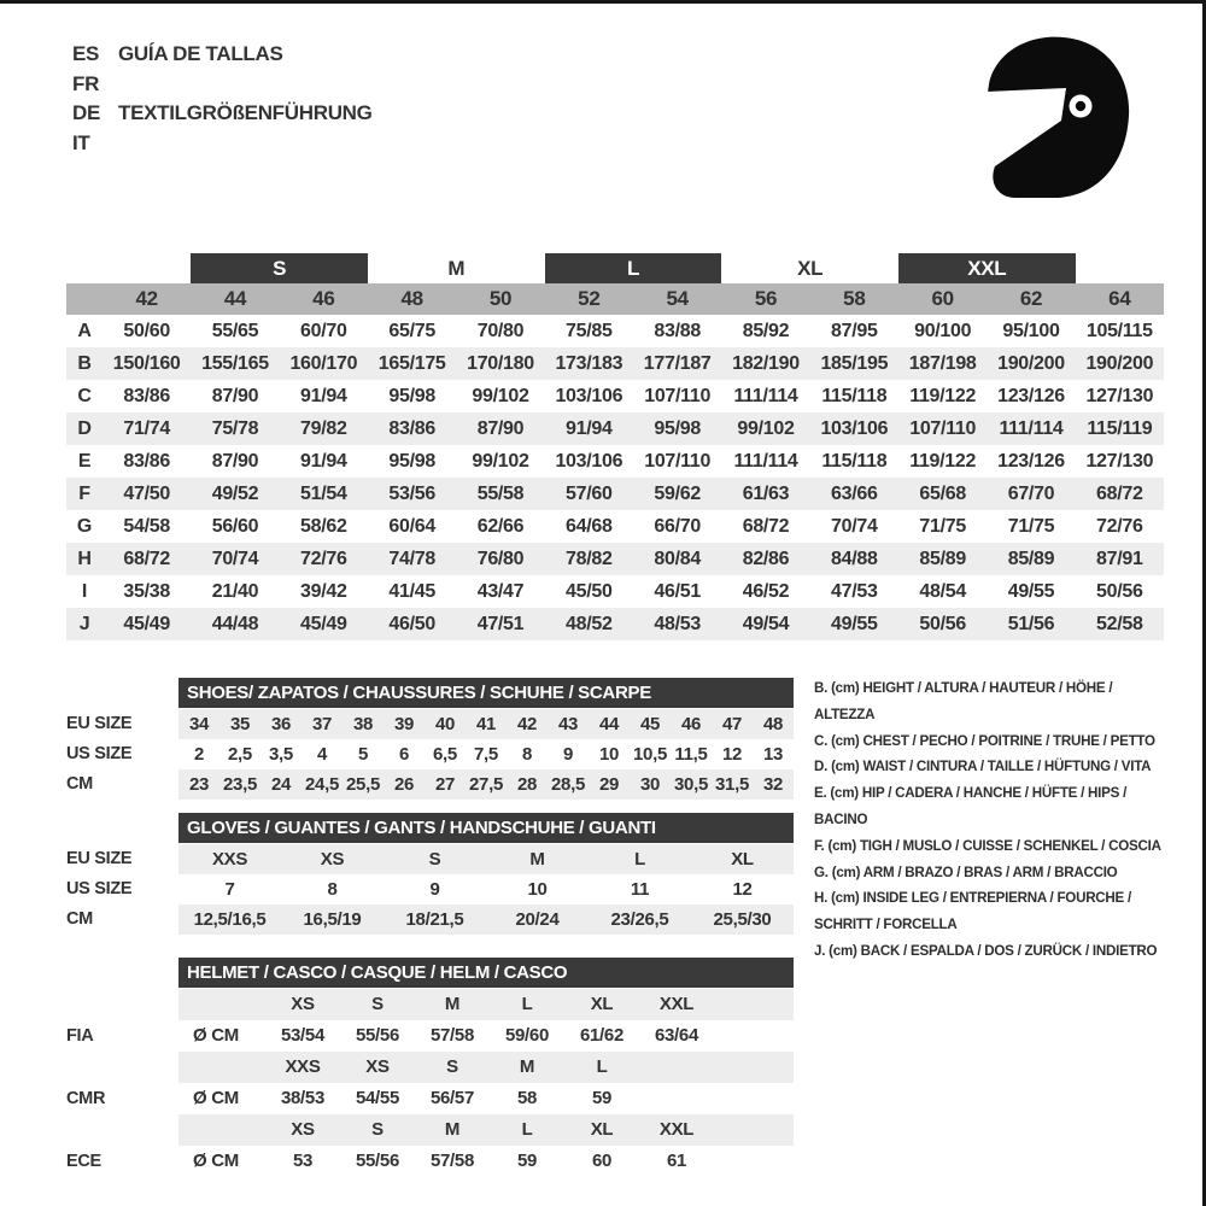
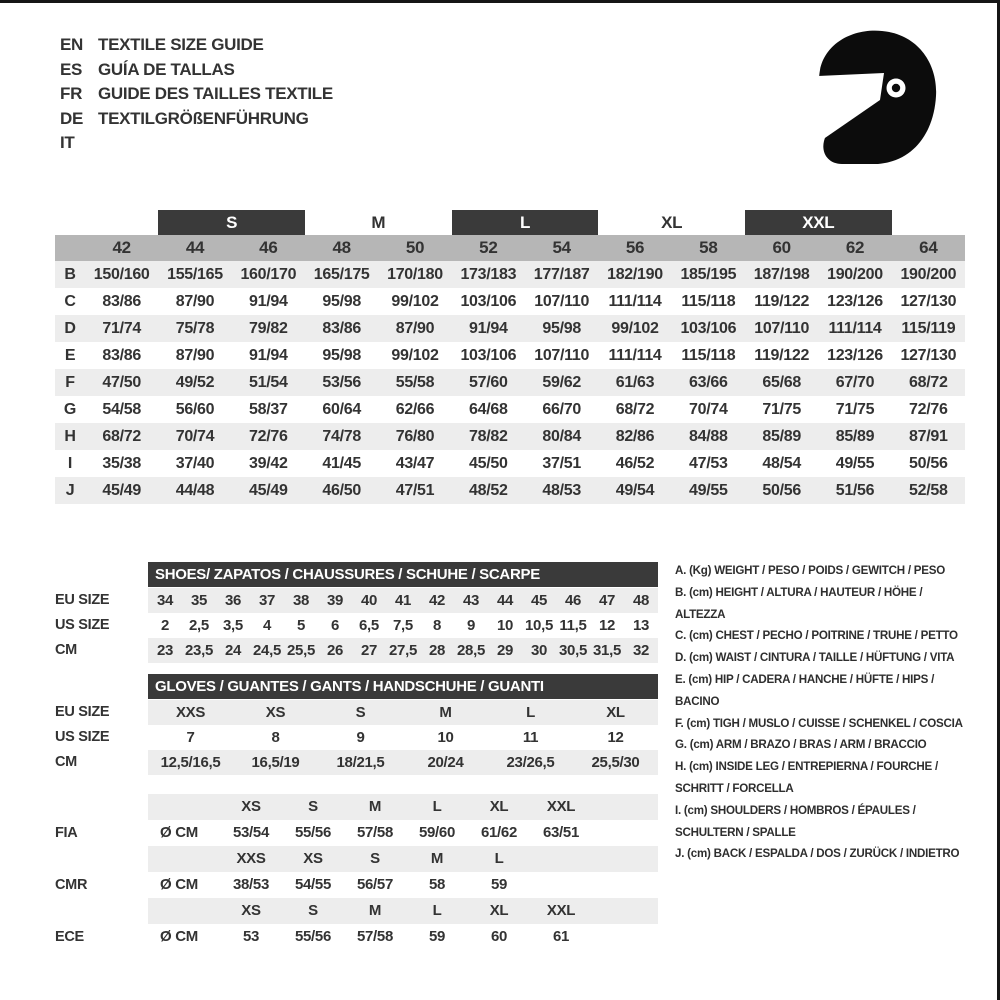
+ EN
+ TEXTILE SIZE GUIDE
  ES
  GUÍA DE TALLAS
  FR
+ GUIDE DES TAILLES TEXTILE
  DE
  TEXTILGRÖßENFÜHRUNG
  IT
  S
  M
  L
  XL
  XXL
  42
  44
  46
  48
  50
  52
  54
  56
  58
  60
  62
  64
- A
- 50/60
- 55/65
- 60/70
- 65/75
- 70/80
- 75/85
- 83/88
- 85/92
- 87/95
- 90/100
- 95/100
- 105/115
  B
  150/160
  155/165
  160/170
  165/175
  170/180
  173/183
  177/187
  182/190
  185/195
  187/198
  190/200
  190/200
  C
  83/86
  87/90
  91/94
  95/98
  99/102
  103/106
  107/110
  111/114
  115/118
  119/122
  123/126
  127/130
  D
  71/74
  75/78
  79/82
  83/86
  87/90
  91/94
  95/98
  99/102
  103/106
  107/110
  111/114
  115/119
  E
  83/86
  87/90
  91/94
  95/98
  99/102
  103/106
  107/110
  111/114
  115/118
  119/122
  123/126
  127/130
  F
  47/50
  49/52
  51/54
  53/56
  55/58
  57/60
  59/62
  61/63
  63/66
  65/68
  67/70
  68/72
  G
  54/58
  56/60
- 58/62
+ 58/37
  60/64
  62/66
  64/68
  66/70
  68/72
  70/74
  71/75
  71/75
  72/76
  H
  68/72
  70/74
  72/76
  74/78
  76/80
  78/82
  80/84
  82/86
  84/88
  85/89
  85/89
  87/91
  I
  35/38
- 21/40
+ 37/40
  39/42
  41/45
  43/47
  45/50
- 46/51
+ 37/51
  46/52
  47/53
  48/54
  49/55
  50/56
  J
  45/49
  44/48
  45/49
  46/50
  47/51
  48/52
  48/53
  49/54
  49/55
  50/56
  51/56
  52/58
  SHOES/ ZAPATOS / CHAUSSURES / SCHUHE / SCARPE
  EU SIZE
  34
  35
  36
  37
  38
  39
  40
  41
  42
  43
  44
  45
  46
  47
  48
  US SIZE
  2
  2,5
  3,5
  4
  5
  6
  6,5
  7,5
  8
  9
  10
  10,5
  11,5
  12
  13
  CM
  23
  23,5
  24
  24,5
  25,5
  26
  27
  27,5
  28
  28,5
  29
  30
  30,5
  31,5
  32
  GLOVES / GUANTES / GANTS / HANDSCHUHE / GUANTI
  EU SIZE
  XXS
  XS
  S
  M
  L
  XL
  US SIZE
  7
  8
  9
  10
  11
  12
  CM
  12,5/16,5
  16,5/19
  18/21,5
  20/24
  23/26,5
  25,5/30
- HELMET / CASCO / CASQUE / HELM / CASCO
  XS
  S
  M
  L
  XL
  XXL
  FIA
  Ø CM
  53/54
  55/56
  57/58
  59/60
  61/62
- 63/64
+ 63/51
  XXS
  XS
  S
  M
  L
  CMR
  Ø CM
  38/53
  54/55
  56/57
  58
  59
  XS
  S
  M
  L
  XL
  XXL
  ECE
  Ø CM
  53
  55/56
  57/58
  59
  60
  61
+ A. (Kg) WEIGHT / PESO / POIDS / GEWITCH / PESO
  B. (cm) HEIGHT / ALTURA / HAUTEUR / HÖHE / ALTEZZA
  C. (cm) CHEST / PECHO / POITRINE / TRUHE / PETTO
  D. (cm) WAIST / CINTURA / TAILLE / HÜFTUNG / VITA
  E. (cm) HIP / CADERA / HANCHE / HÜFTE / HIPS / BACINO
  F. (cm) TIGH / MUSLO / CUISSE / SCHENKEL / COSCIA
  G. (cm) ARM / BRAZO / BRAS / ARM / BRACCIO
  H. (cm) INSIDE LEG / ENTREPIERNA / FOURCHE / SCHRITT / FORCELLA
+ I. (cm) SHOULDERS / HOMBROS / ÉPAULES / SCHULTERN / SPALLE
  J. (cm) BACK / ESPALDA / DOS / ZURÜCK / INDIETRO
